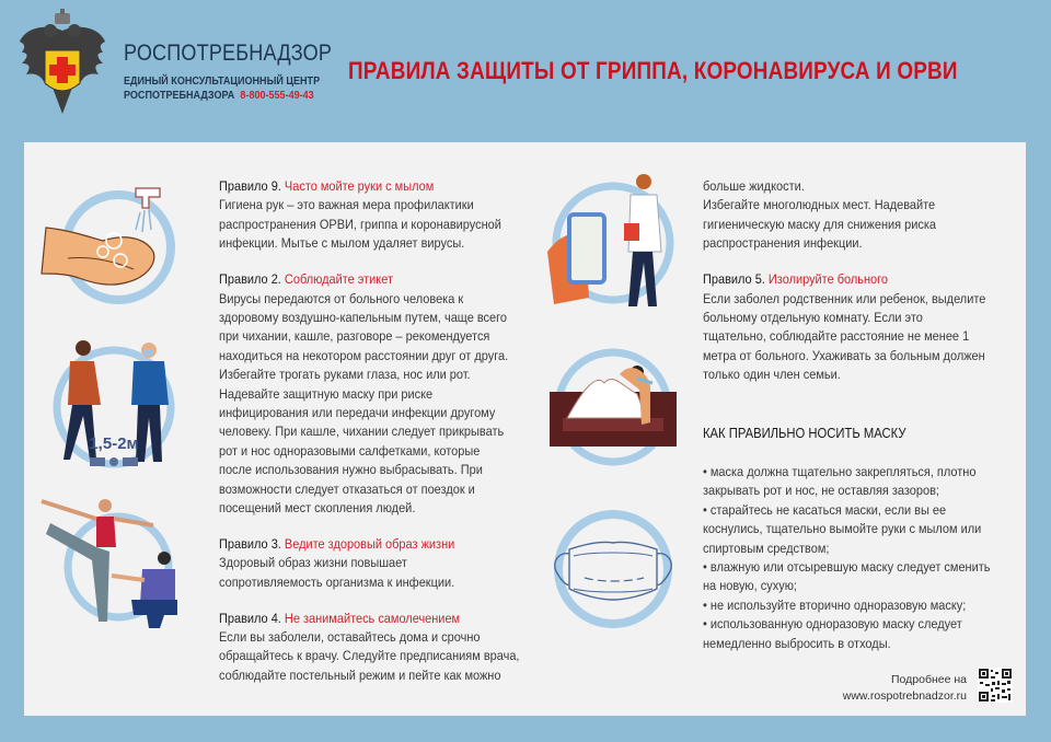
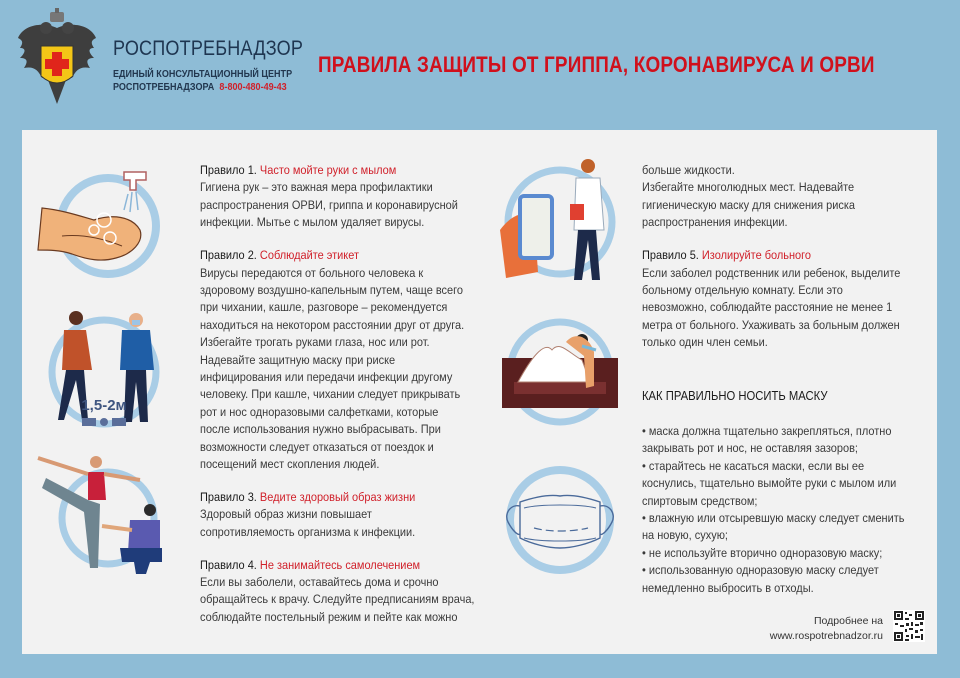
  РОСПОТРЕБНАДЗОР
  ЕДИНЫЙ КОНСУЛЬТАЦИОННЫЙ ЦЕНТР
- РОСПОТРЕБНАДЗОРА 8-800-555-49-43
+ РОСПОТРЕБНАДЗОРА 8-800-480-49-43
  ПРАВИЛА ЗАЩИТЫ ОТ ГРИППА, КОРОНАВИРУСА И ОРВИ
  1,5-2м
- Правило 9. Часто мойте руки с мылом
+ Правило 1. Часто мойте руки с мылом
  Гигиена рук – это важная мера профилактики
  распространения ОРВИ, гриппа и коронавирусной
  инфекции. Мытье с мылом удаляет вирусы.
  Правило 2. Соблюдайте этикет
  Вирусы передаются от больного человека к
  здоровому воздушно-капельным путем, чаще всего
  при чихании, кашле, разговоре – рекомендуется
  находиться на некотором расстоянии друг от друга.
  Избегайте трогать руками глаза, нос или рот.
  Надевайте защитную маску при риске
  инфицирования или передачи инфекции другому
  человеку. При кашле, чихании следует прикрывать
  рот и нос одноразовыми салфетками, которые
  после использования нужно выбрасывать. При
  возможности следует отказаться от поездок и
  посещений мест скопления людей.
  Правило 3. Ведите здоровый образ жизни
  Здоровый образ жизни повышает
  сопротивляемость организма к инфекции.
  Правило 4. Не занимайтесь самолечением
  Если вы заболели, оставайтесь дома и срочно
  обращайтесь к врачу. Следуйте предписаниям врача,
  соблюдайте постельный режим и пейте как можно
  больше жидкости.
  Избегайте многолюдных мест. Надевайте
  гигиеническую маску для снижения риска
  распространения инфекции.
  Правило 5. Изолируйте больного
  Если заболел родственник или ребенок, выделите
  больному отдельную комнату. Если это
- тщательно, соблюдайте расстояние не менее 1
+ невозможно, соблюдайте расстояние не менее 1
  метра от больного. Ухаживать за больным должен
  только один член семьи.
  КАК ПРАВИЛЬНО НОСИТЬ МАСКУ
  • маска должна тщательно закрепляться, плотно
  закрывать рот и нос, не оставляя зазоров;
  • старайтесь не касаться маски, если вы ее
  коснулись, тщательно вымойте руки с мылом или
  спиртовым средством;
  • влажную или отсыревшую маску следует сменить
  на новую, сухую;
  • не используйте вторично одноразовую маску;
  • использованную одноразовую маску следует
  немедленно выбросить в отходы.
  Подробнее на
  www.rospotrebnadzor.ru
